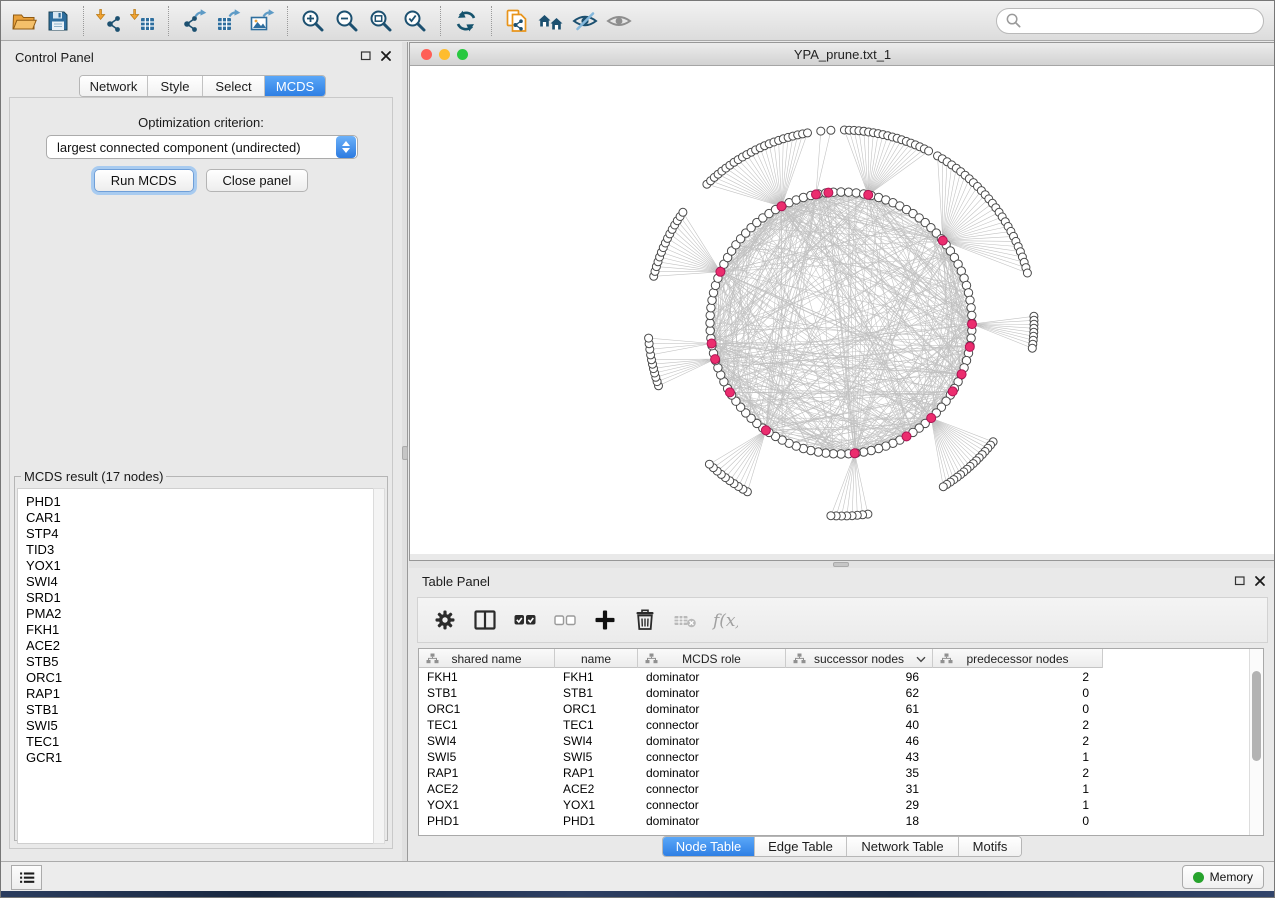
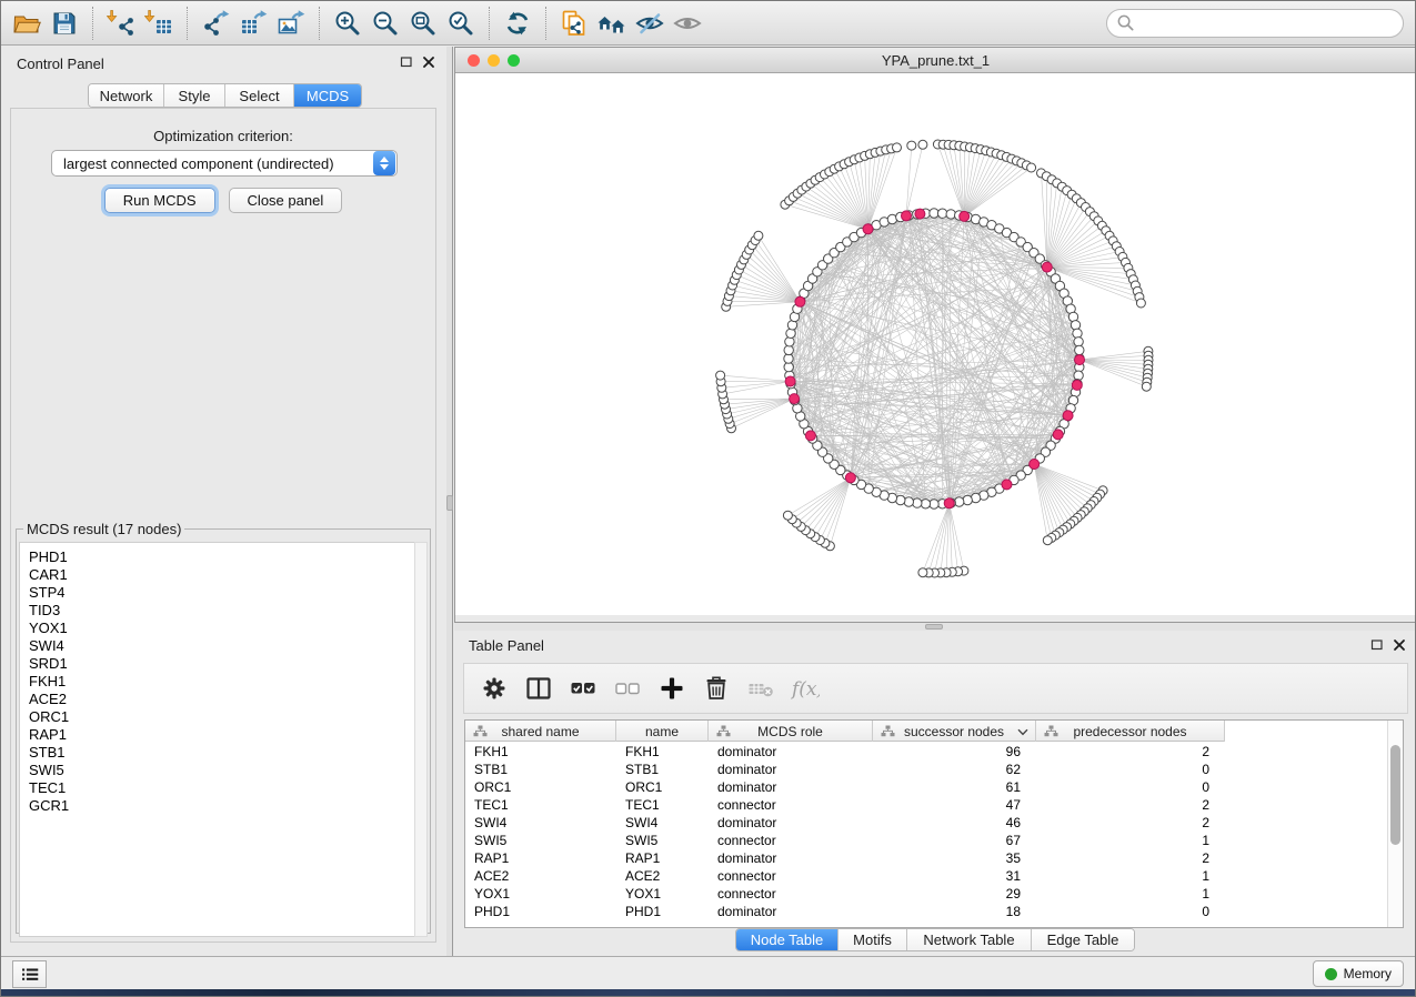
  Control Panel
  Network
  Style
  Select
  MCDS
  Optimization criterion:
  largest connected component (undirected)
  Run MCDS
  Close panel
  MCDS result (17 nodes)
  PHD1
  CAR1
  STP4
  TID3
  YOX1
  SWI4
  SRD1
- PMA2
  FKH1
  ACE2
- STB5
  ORC1
  RAP1
  STB1
  SWI5
  TEC1
  GCR1
  YPA_prune.txt_1
  Table Panel
  f(x
  shared name
  name
  MCDS role
  successor nodes
  predecessor nodes
  FKH1
  FKH1
  dominator
  96
  2
  STB1
  STB1
  dominator
  62
  0
  ORC1
  ORC1
  dominator
  61
  0
  TEC1
  TEC1
  connector
- 40
+ 47
  2
  SWI4
  SWI4
  dominator
  46
  2
  SWI5
  SWI5
  connector
- 43
+ 67
  1
  RAP1
  RAP1
  dominator
  35
  2
  ACE2
  ACE2
  connector
  31
  1
  YOX1
  YOX1
  connector
  29
  1
  PHD1
  PHD1
  dominator
  18
  0
  Node Table
- Edge Table
+ Motifs
  Network Table
- Motifs
+ Edge Table
  Memory
